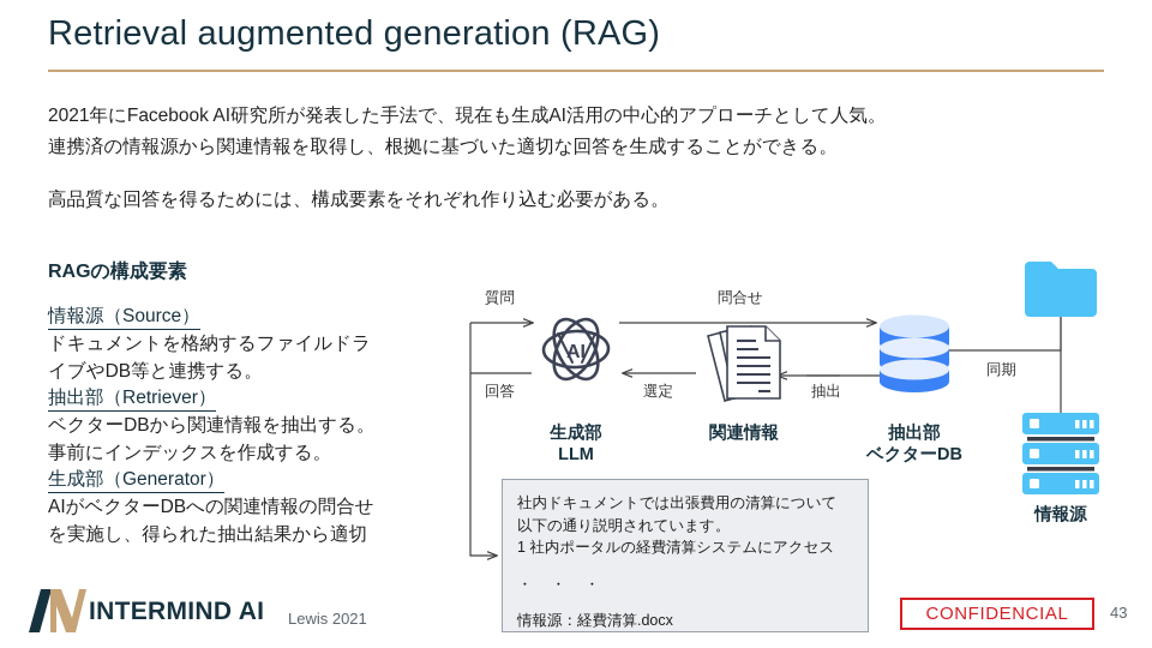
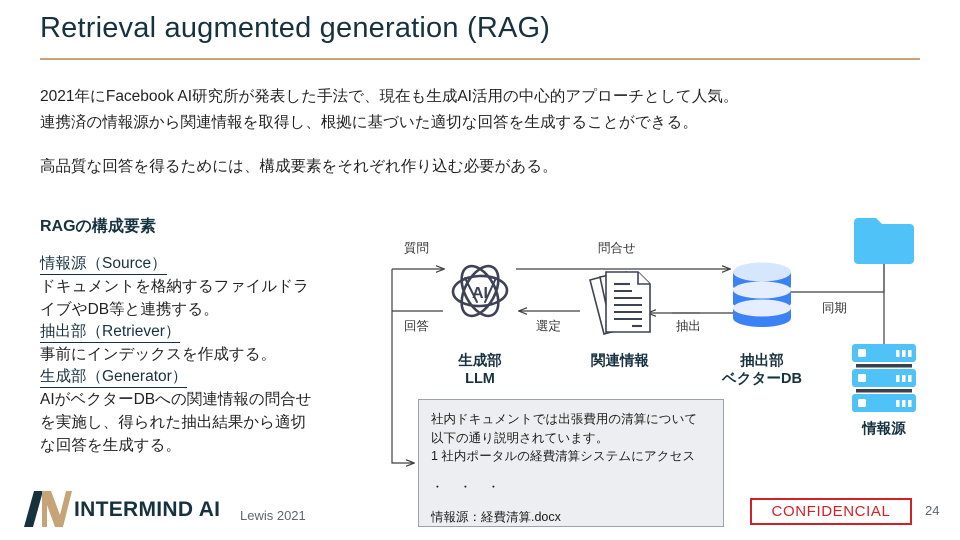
  Retrieval augmented generation (RAG)
  2021年にFacebook AI研究所が発表した手法で、現在も生成AI活用の中心的アプローチとして人気。
  連携済の情報源から関連情報を取得し、根拠に基づいた適切な回答を生成することができる。
  高品質な回答を得るためには、構成要素をそれぞれ作り込む必要がある。
  RAGの構成要素
  情報源（Source）
  ドキュメントを格納するファイルドラ
  イブやDB等と連携する。
  抽出部（Retriever）
- ベクターDBから関連情報を抽出する。
  事前にインデックスを作成する。
  生成部（Generator）
  AIがベクターDBへの関連情報の問合せ
  を実施し、得られた抽出結果から適切
+ な回答を生成する。
  AI
  質問
  問合せ
  回答
  選定
  抽出
  同期
  生成部
  LLM
  関連情報
  抽出部
  ベクターDB
  情報源
  社内ドキュメントでは出張費用の清算について
  以下の通り説明されています。
  1 社内ポータルの経費清算システムにアクセス
  ・ ・ ・
  情報源：経費清算.docx
  INTERMIND AI
  Lewis 2021
  CONFIDENCIAL
- 43
+ 24
